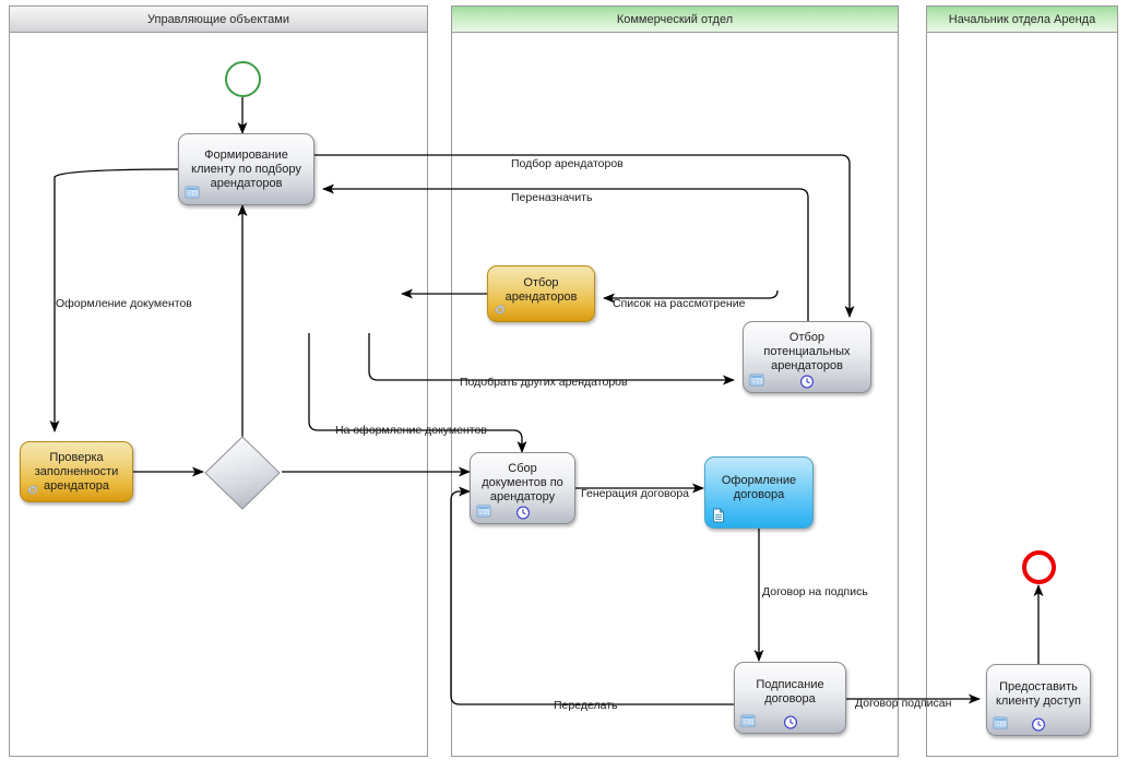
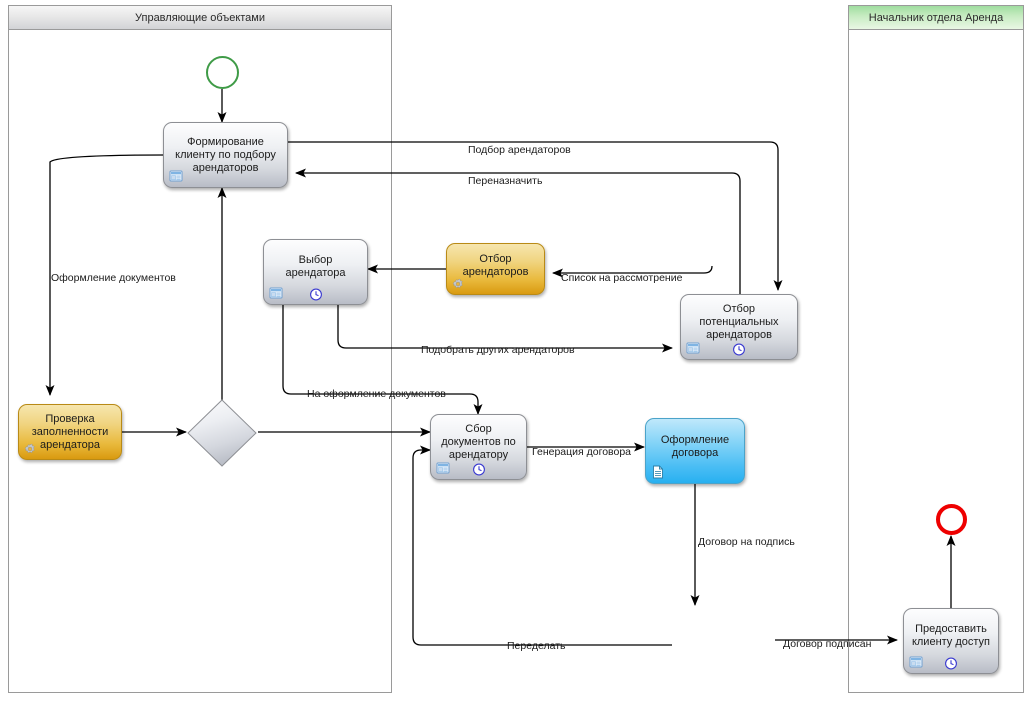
  Управляющие объектами
- Коммерческий отдел
  Начальник отдела Аренда
  Формирование клиенту по подбору арендаторов
  Проверка заполненности арендатора
+ Выбор арендатора
  Отбор арендаторов
  Отбор потенциальных арендаторов
  Сбор документов по арендатору
  Оформление договора
- Подписание договора
  Предоставить клиенту доступ
  Подбор арендаторов
  Переназначить
  Оформление документов
  Список на рассмотрение
  Подобрать других арендаторов
  На оформление документов
  Генерация договора
  Договор на подпись
  Переделать
  Договор подписан
